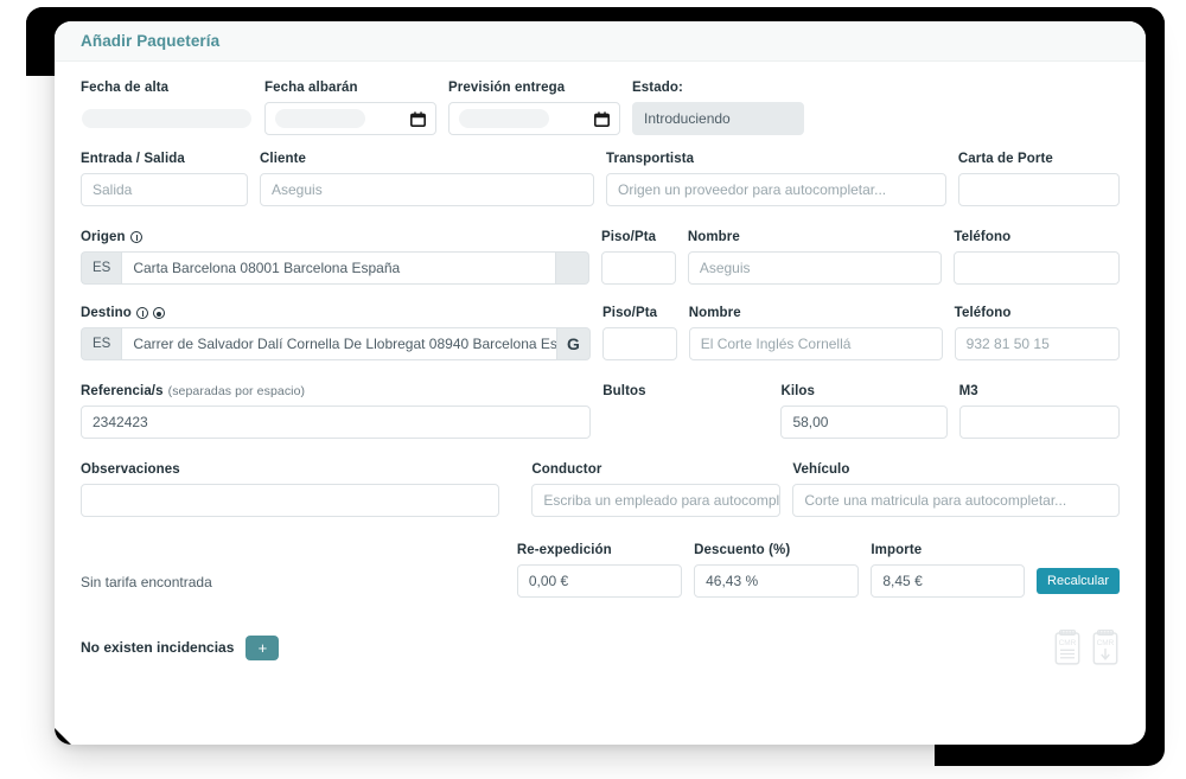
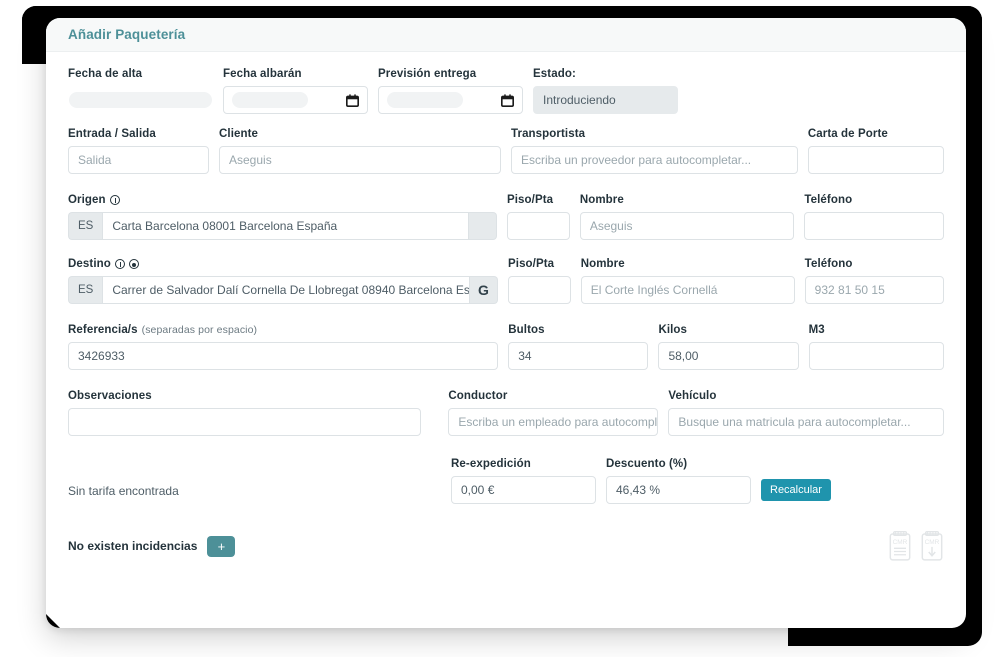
  Añadir Paquetería
  Fecha de alta
  Fecha albarán
  Previsión entrega
  Estado:
  Introduciendo
  Entrada / Salida
  Salida
  Cliente
  Aseguis
  Transportista
- Origen un proveedor para autocompletar...
+ Escriba un proveedor para autocompletar...
  Carta de Porte
  Origen
  ES
  Carta Barcelona 08001 Barcelona España
  Piso/Pta
  Nombre
  Aseguis
  Teléfono
  Destino
  ES
  Carrer de Salvador Dalí Cornella De Llobregat 08940 Barcelona Es
  G
  Piso/Pta
  Nombre
  El Corte Inglés Cornellá
  Teléfono
  932 81 50 15
  Referencia/s
  (separadas por espacio)
- 2342423
+ 3426933
  Bultos
+ 34
  Kilos
  58,00
  M3
  Observaciones
  Conductor
  Escriba un empleado para autocompl
  Vehículo
- Corte una matricula para autocompletar...
+ Busque una matricula para autocompletar...
  Sin tarifa encontrada
  Re-expedición
  0,00 €
  Descuento (%)
  46,43 %
- Importe
- 8,45 €
  Recalcular
  No existen incidencias
  +
